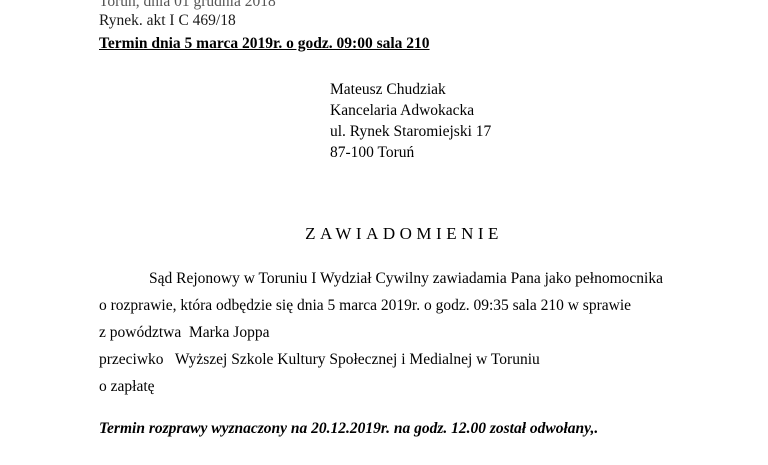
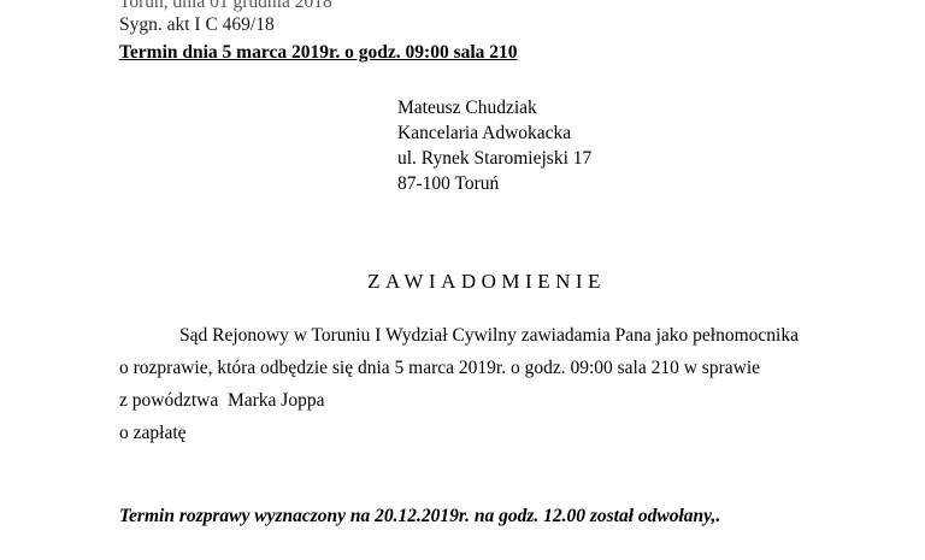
  Toruń, dnia 01 grudnia 2018
- Rynek. akt I C 469/18
+ Sygn. akt I C 469/18
  Termin dnia 5 marca 2019r. o godz. 09:00 sala 210
  Mateusz Chudziak
  Kancelaria Adwokacka
  ul. Rynek Staromiejski 17
  87-100 Toruń
  ZAWIADOMIENIE
  Sąd Rejonowy w Toruniu I Wydział Cywilny zawiadamia Pana jako pełnomocnika
- o rozprawie, która odbędzie się dnia 5 marca 2019r. o godz. 09:35 sala 210 w sprawie
+ o rozprawie, która odbędzie się dnia 5 marca 2019r. o godz. 09:00 sala 210 w sprawie
  z powództwa Marka Joppa
- przeciwko Wyższej Szkole Kultury Społecznej i Medialnej w Toruniu
  o zapłatę
  Termin rozprawy wyznaczony na 20.12.2019r. na godz. 12.00 został odwołany,.
